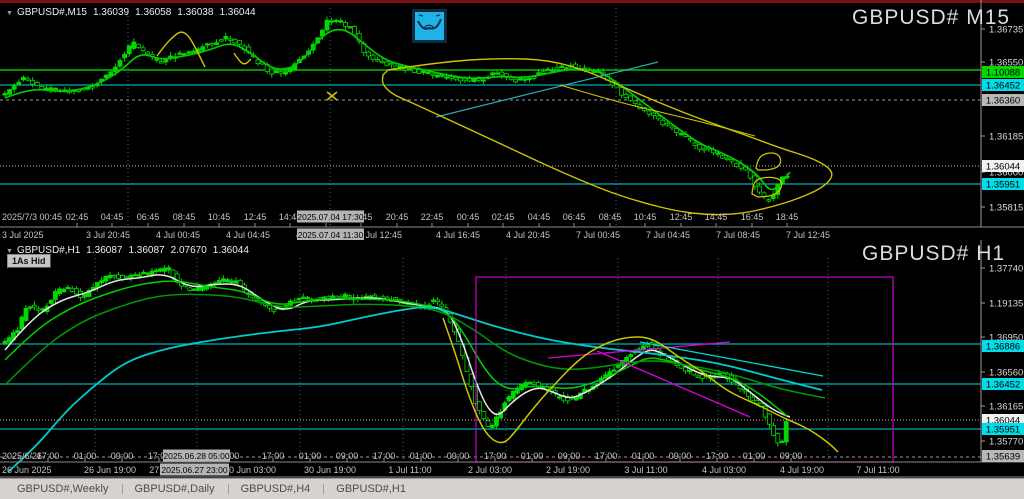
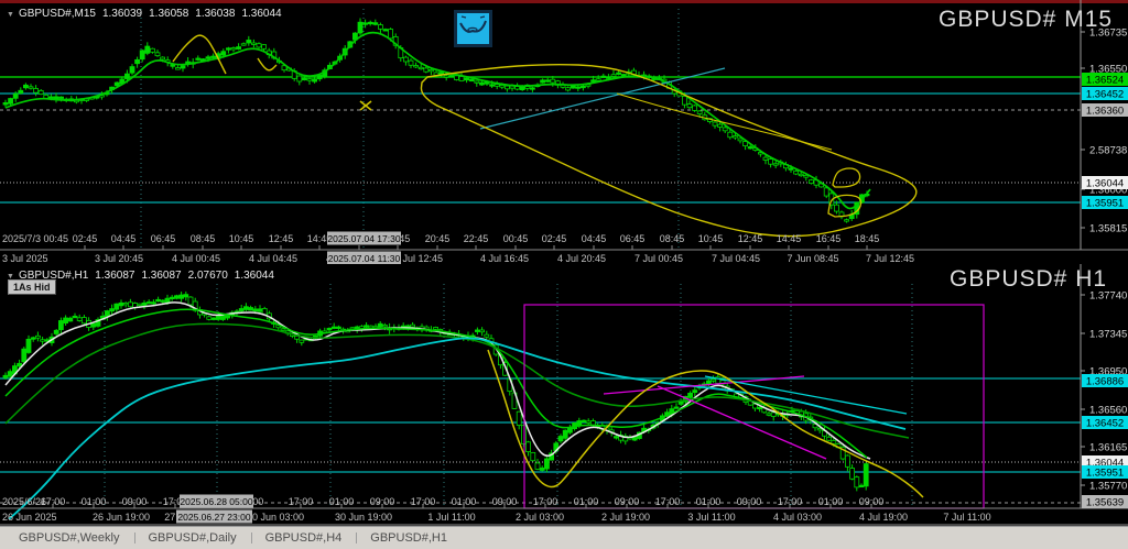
  1.36735
  1.36550
- 1.36185
+ 2.58738
  1.36000
  1.35815
  2025/7/3 00:45
  02:45
  04:45
  06:45
  08:45
  10:45
  12:45
  14:4
  20:45
  22:45
  00:45
  02:45
  04:45
  06:45
  08:45
  10:45
  12:45
  14:45
  16:45
  18:45
  2025.07.04 17:30
  3 Jul 2025
  3 Jul 20:45
  4 Jul 00:45
  4 Jul 04:45
  Jul 12:45
  4 Jul 16:45
  4 Jul 20:45
  7 Jul 00:45
  7 Jul 04:45
- 7 Jul 08:45
+ 7 Jun 08:45
  7 Jul 12:45
  2025.07.04 11:30
- 1.10088
+ 1.36524
  1.36452
  1.36360
  1.36044
  1.35951
  GBPUSD#,M15 1.36039 1.36058 1.36038 1.36044
  GBPUSD# M15
  1.37740
- 1.19135
+ 1.37345
  1.36950
  1.36560
  1.36165
  1.35770
  2025/6/26
  17:00
  01:00
  09:00
  17:0
  17:00
  01:00
  09:00
  17:00
  01:00
  09:00
  17:00
  01:00
  09:00
  17:00
  01:00
  09:00
  17:00
  01:00
  09:00
  2025.06.28 05:00
  26 Jun 2025
  26 Jun 19:00
  0 Jun 03:00
  30 Jun 19:00
  1 Jul 11:00
  2 Jul 03:00
  2 Jul 19:00
  3 Jul 11:00
  4 Jul 03:00
  4 Jul 19:00
  7 Jul 11:00
  2025.06.27 23:00
  1.36886
  1.36452
  1.36044
  1.35951
  1.35639
  GBPUSD#,H1 1.36087 1.36087 2.07670 1.36044
  1As Hid
  GBPUSD# H1
  GBPUSD#,Weekly
  GBPUSD#,Daily
  GBPUSD#,H4
  GBPUSD#,H1
